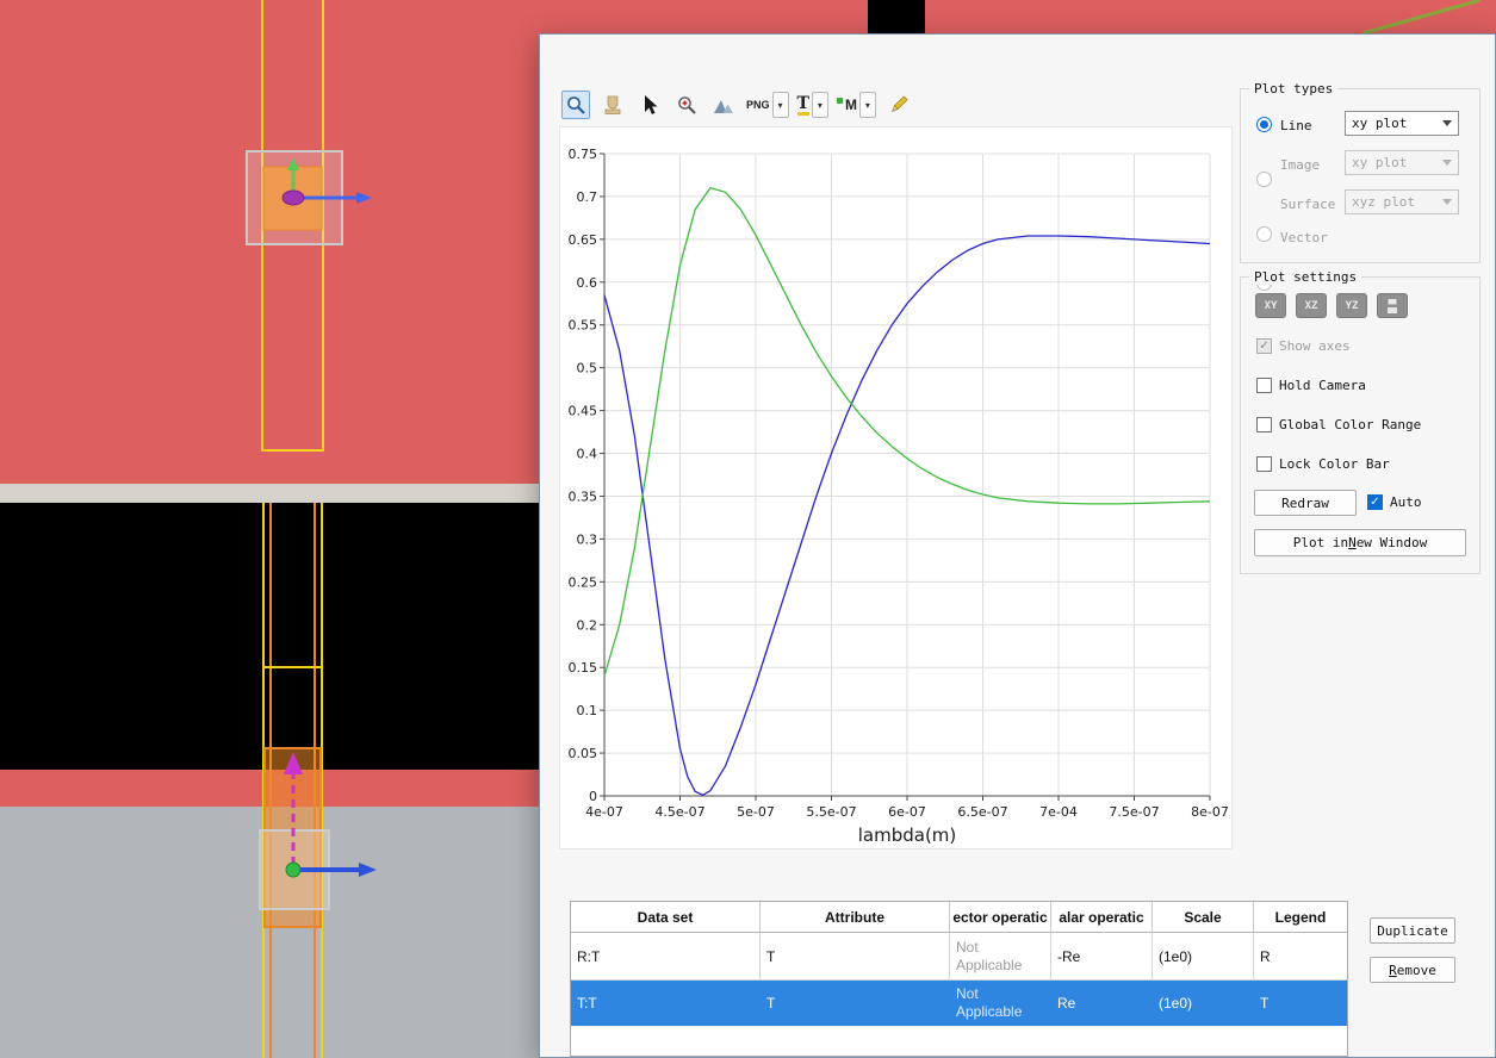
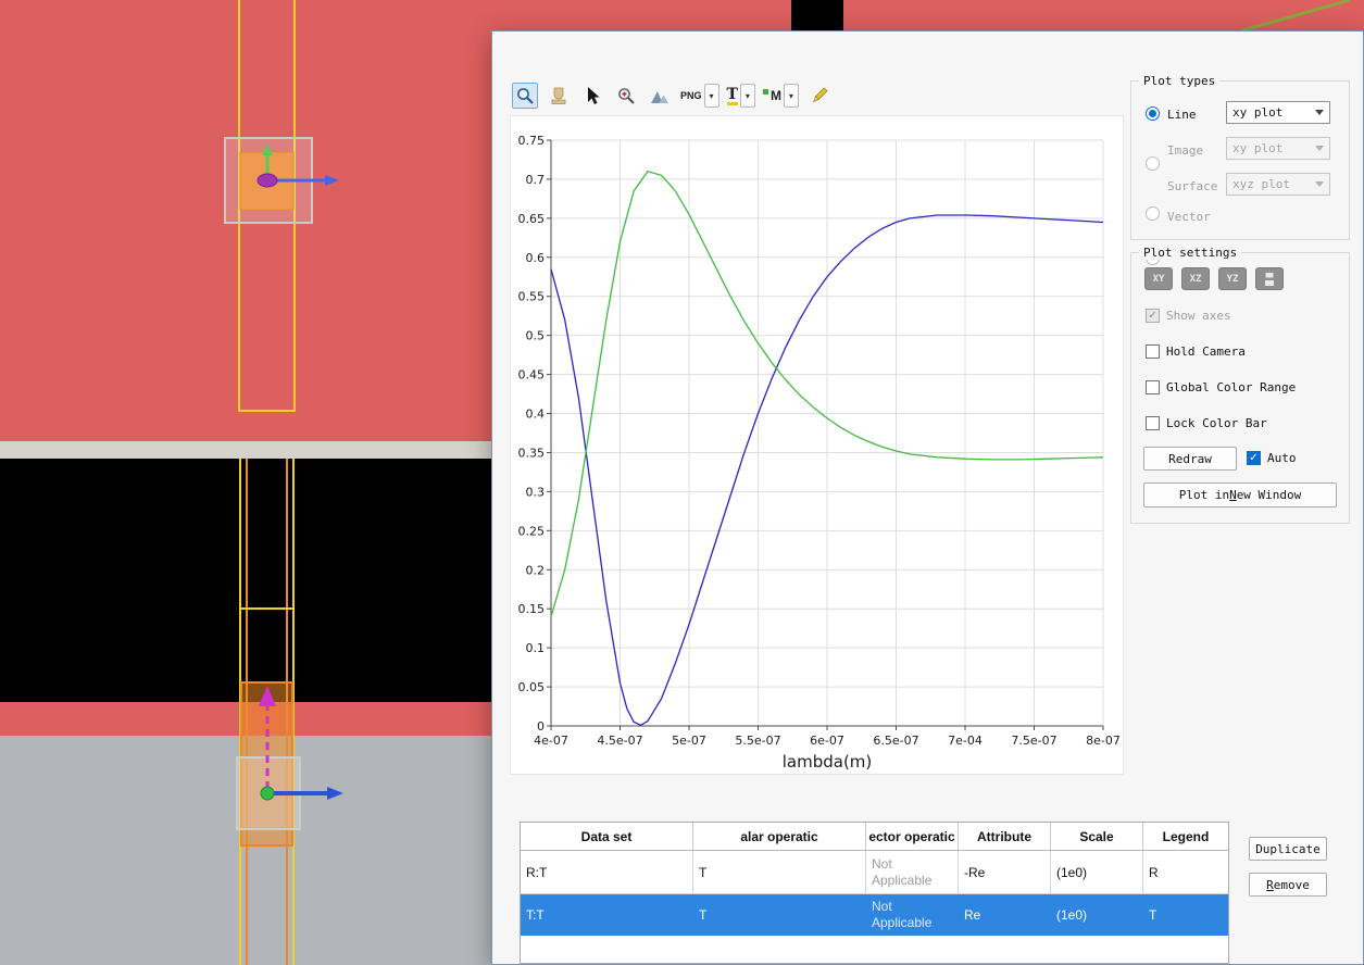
  PNG
  ▾
  T
  ▾
  M
  ▾
  4e-07
  4.5e-07
  5e-07
  5.5e-07
  6e-07
  6.5e-07
  7e-04
  7.5e-07
  8e-07
  0
  0.05
  0.1
  0.15
  0.2
  0.25
  0.3
  0.35
  0.4
  0.45
  0.5
  0.55
  0.6
  0.65
  0.7
  0.75
  lambda(m)
  Plot types
  Line
  xy plot
  Image
  xy plot
  Surface
  xyz plot
  Vector
  Plot settings
  XY
  XZ
  YZ
  ✓
  Show axes
  Hold Camera
  Global Color Range
  Lock Color Bar
  Redraw
  ✓
  Auto
  Plot in
  N
  ew Window
  Data set
- Attribute
+ alar operatic
  ector operatic
- alar operatic
+ Attribute
  Scale
  Legend
  R:T
  T
  Not Applicable
  -Re
  (1e0)
  R
  T:T
  T
  Not Applicable
  Re
  (1e0)
  T
  Duplicate
  R
  emove
